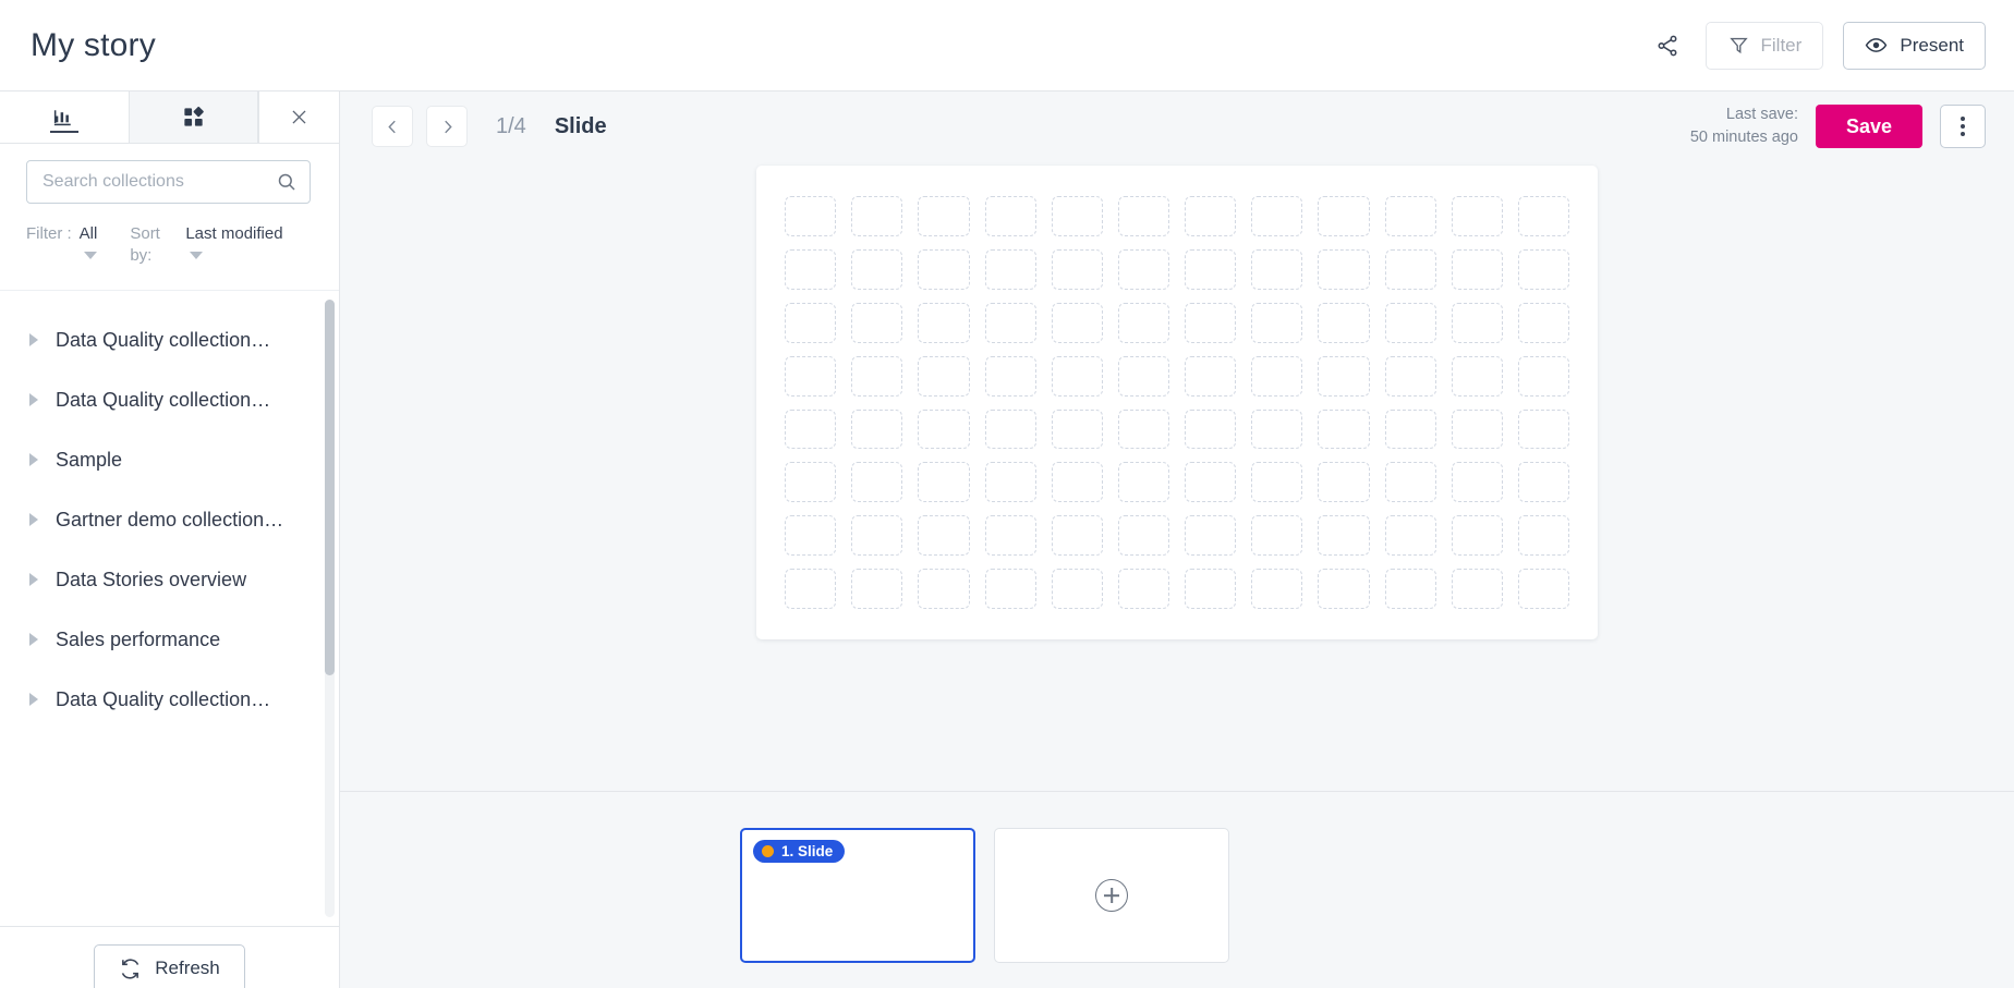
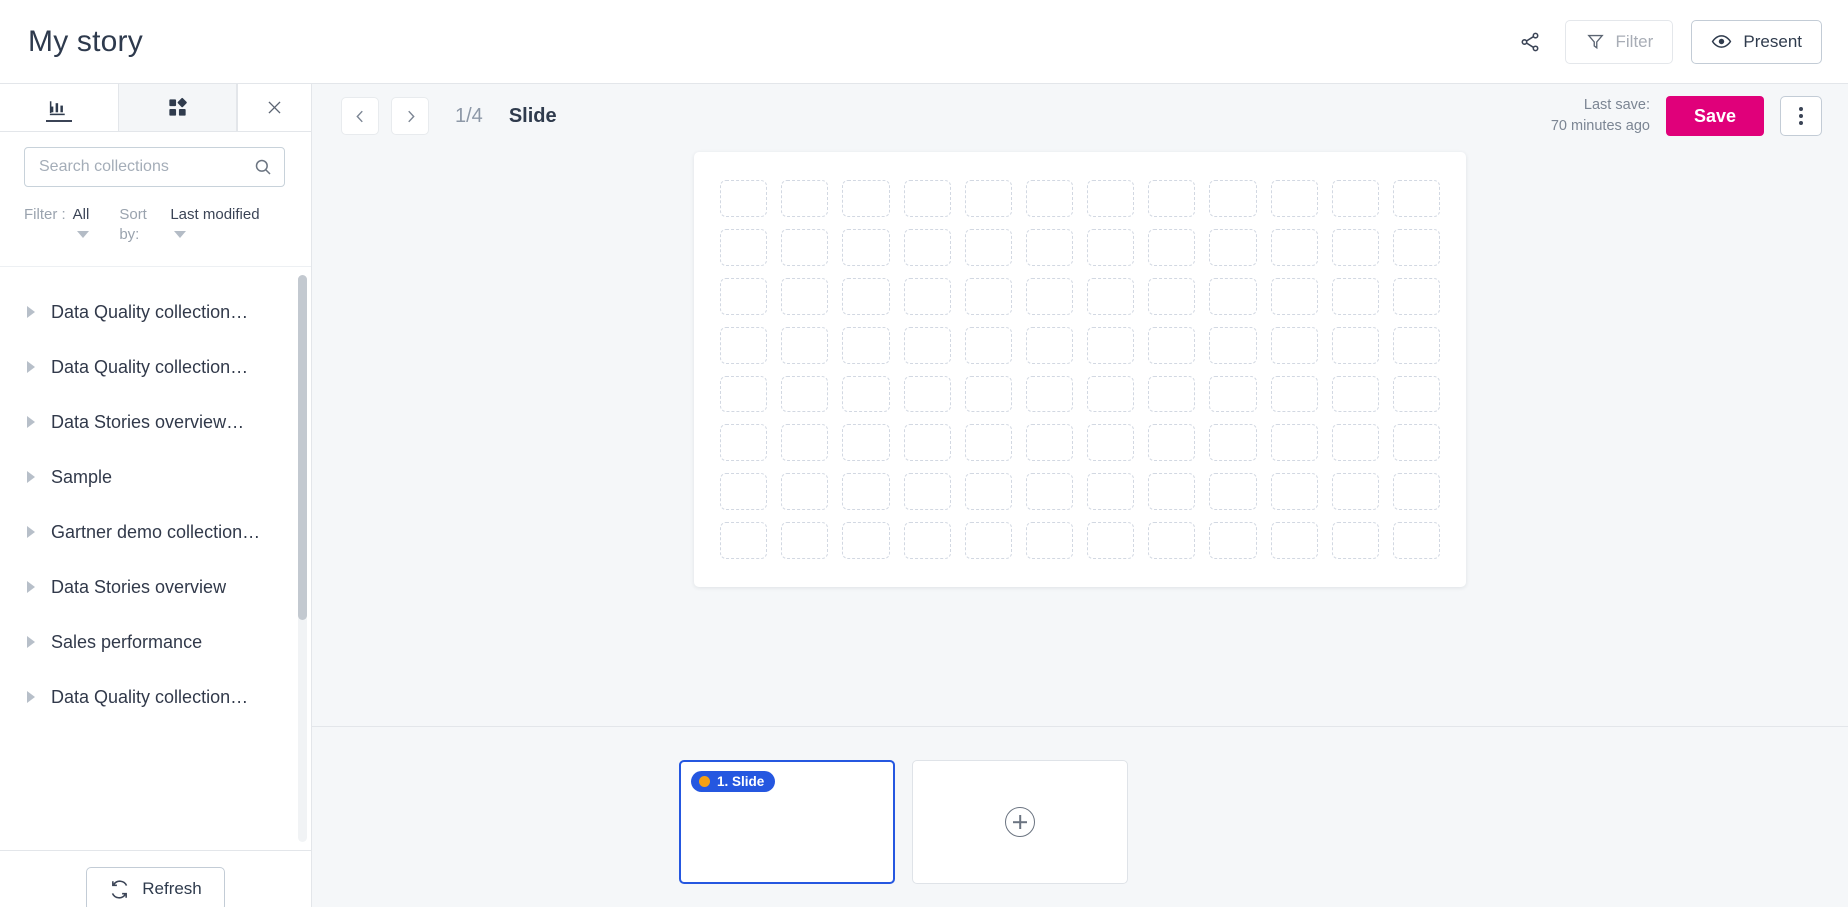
  My story
  Filter
  Present
  Search collections
  Filter :
  All
  Sort by:
  Last modified
  Data Quality collection…
  Data Quality collection…
+ Data Stories overview…
  Sample
  Gartner demo collection…
  Data Stories overview
  Sales performance
  Data Quality collection…
  Refresh
  1/4
  Slide
  Last save:
- 50 minutes ago
+ 70 minutes ago
  Save
  1. Slide
